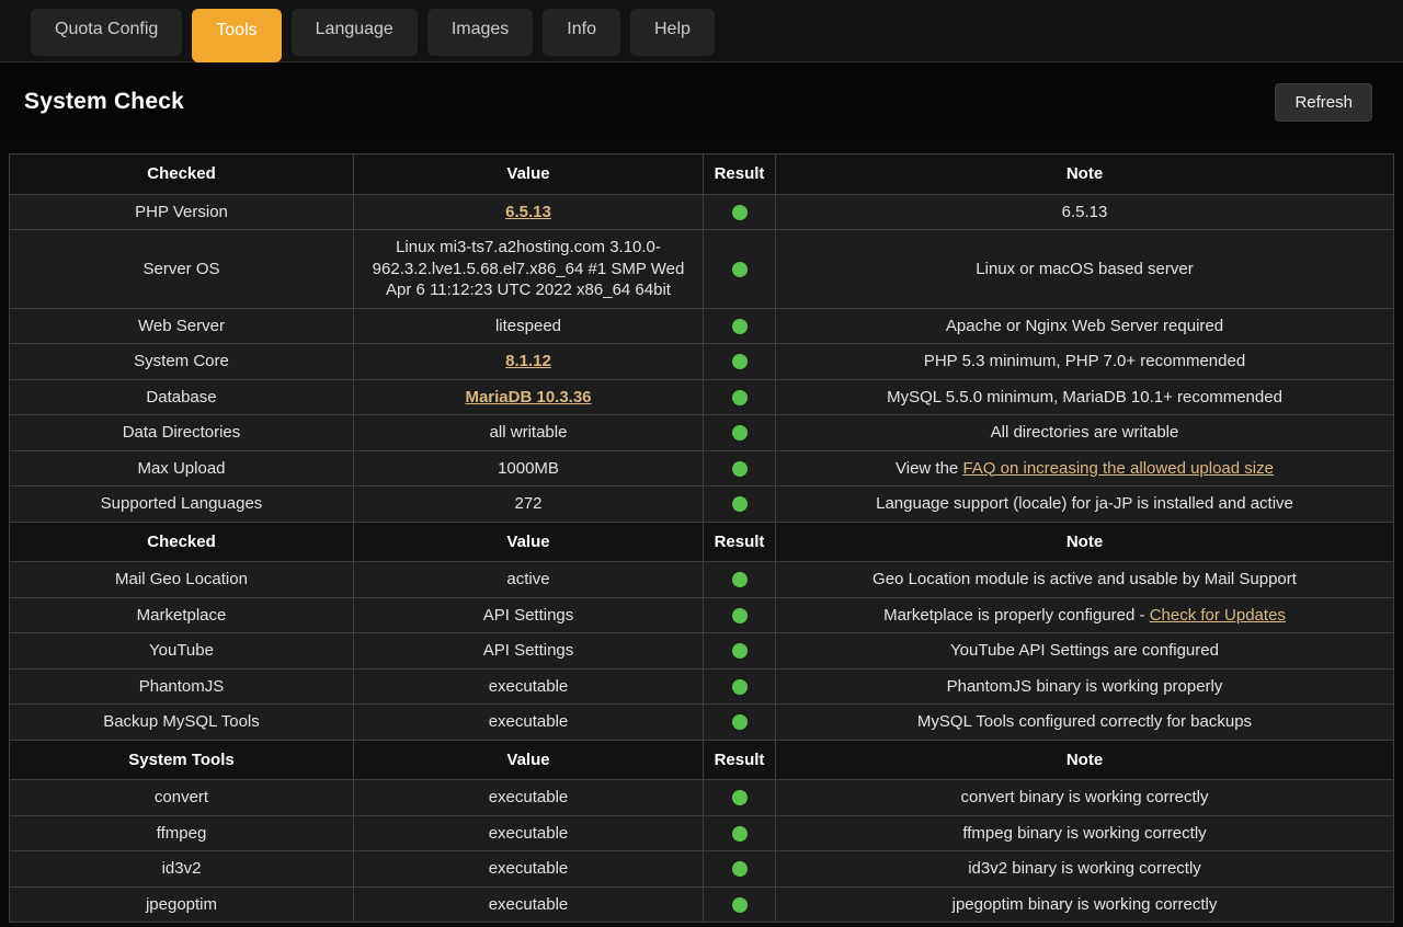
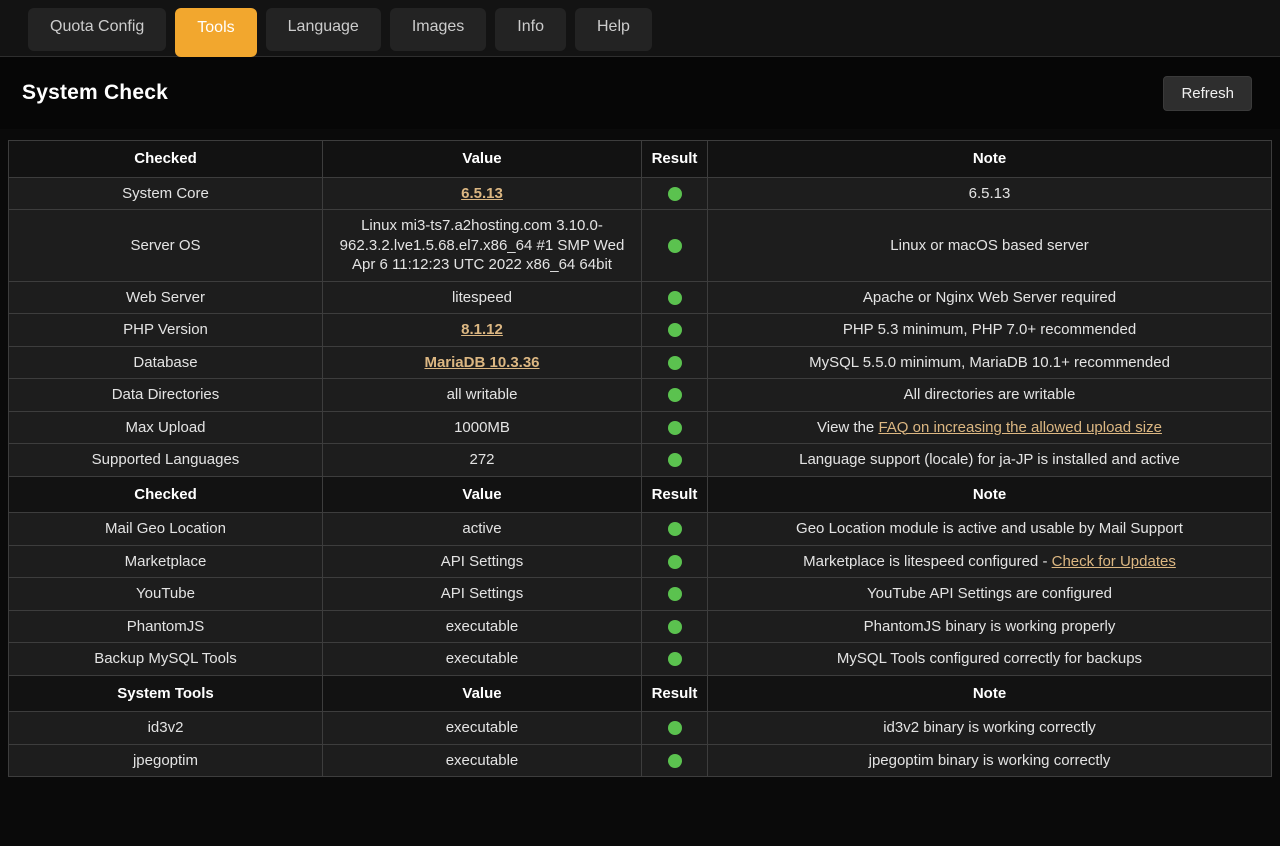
  Quota Config
  Tools
  Language
  Images
  Info
  Help
  System Check
  Refresh
  Checked	Value	Result	Note
- PHP Version	6.5.13		6.5.13
+ System Core	6.5.13		6.5.13
  Server OS	Linux mi3-ts7.a2hosting.com 3.10.0-962.3.2.lve1.5.68.el7.x86_64 #1 SMP Wed Apr 6 11:12:23 UTC 2022 x86_64 64bit		Linux or macOS based server
  Web Server	litespeed		Apache or Nginx Web Server required
- System Core	8.1.12		PHP 5.3 minimum, PHP 7.0+ recommended
+ PHP Version	8.1.12		PHP 5.3 minimum, PHP 7.0+ recommended
  Database	MariaDB 10.3.36		MySQL 5.5.0 minimum, MariaDB 10.1+ recommended
  Data Directories	all writable		All directories are writable
  Max Upload	1000MB		View the FAQ on increasing the allowed upload size
  Supported Languages	272		Language support (locale) for ja-JP is installed and active
  Checked	Value	Result	Note
  Mail Geo Location	active		Geo Location module is active and usable by Mail Support
- Marketplace	API Settings		Marketplace is properly configured - Check for Updates
+ Marketplace	API Settings		Marketplace is litespeed configured - Check for Updates
  YouTube	API Settings		YouTube API Settings are configured
  PhantomJS	executable		PhantomJS binary is working properly
  Backup MySQL Tools	executable		MySQL Tools configured correctly for backups
  System Tools	Value	Result	Note
- convert	executable		convert binary is working correctly
- ffmpeg	executable		ffmpeg binary is working correctly
  id3v2	executable		id3v2 binary is working correctly
  jpegoptim	executable		jpegoptim binary is working correctly
